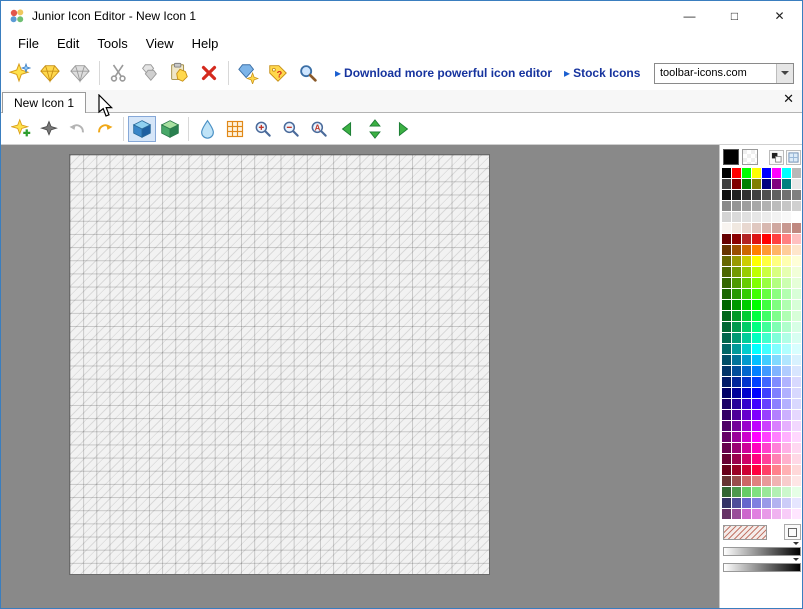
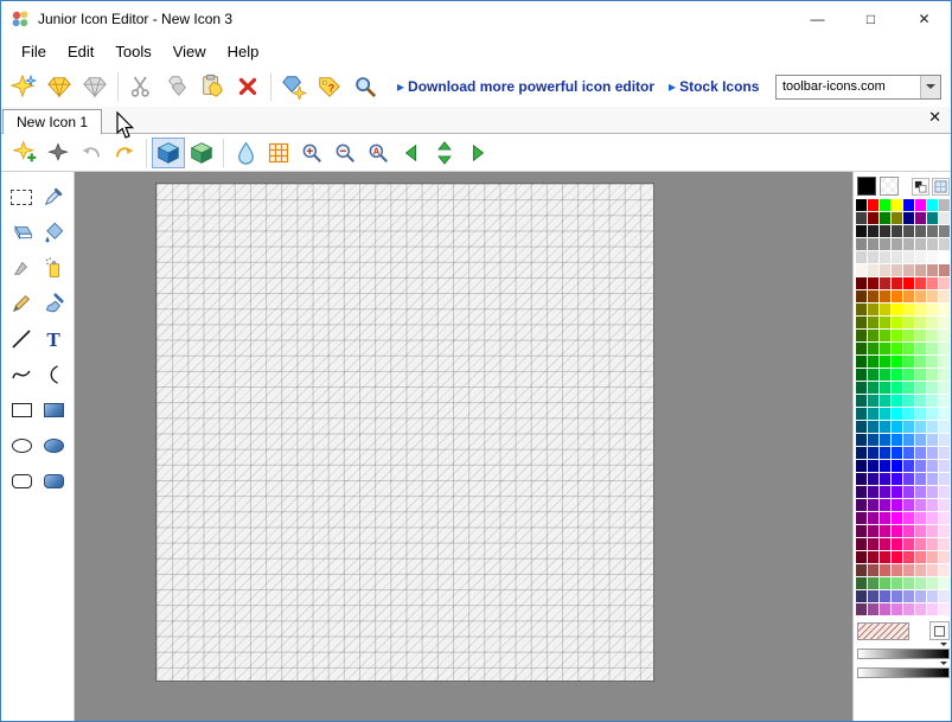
- Junior Icon Editor - New Icon 1
+ Junior Icon Editor - New Icon 3
  —
  □
  ✕
  File
  Edit
  Tools
  View
  Help
  ?
  ▸
  Download more powerful icon editor
  ▸
  Stock Icons
  toolbar-icons.com
  New Icon 1
  ✕
  A
+ T
